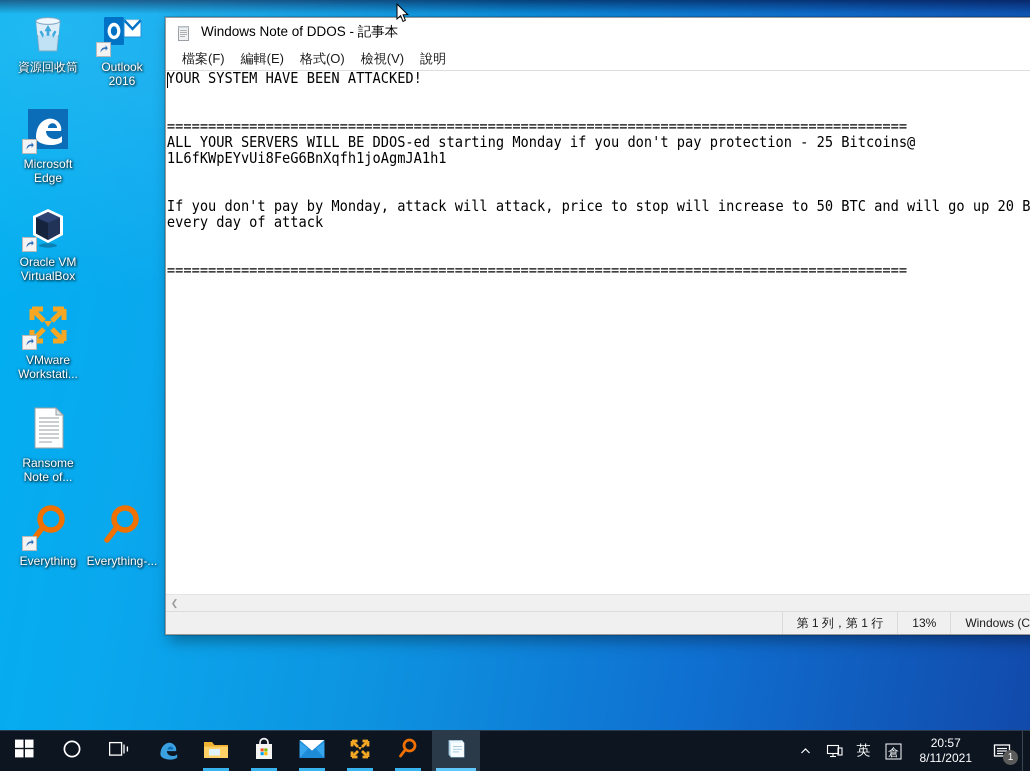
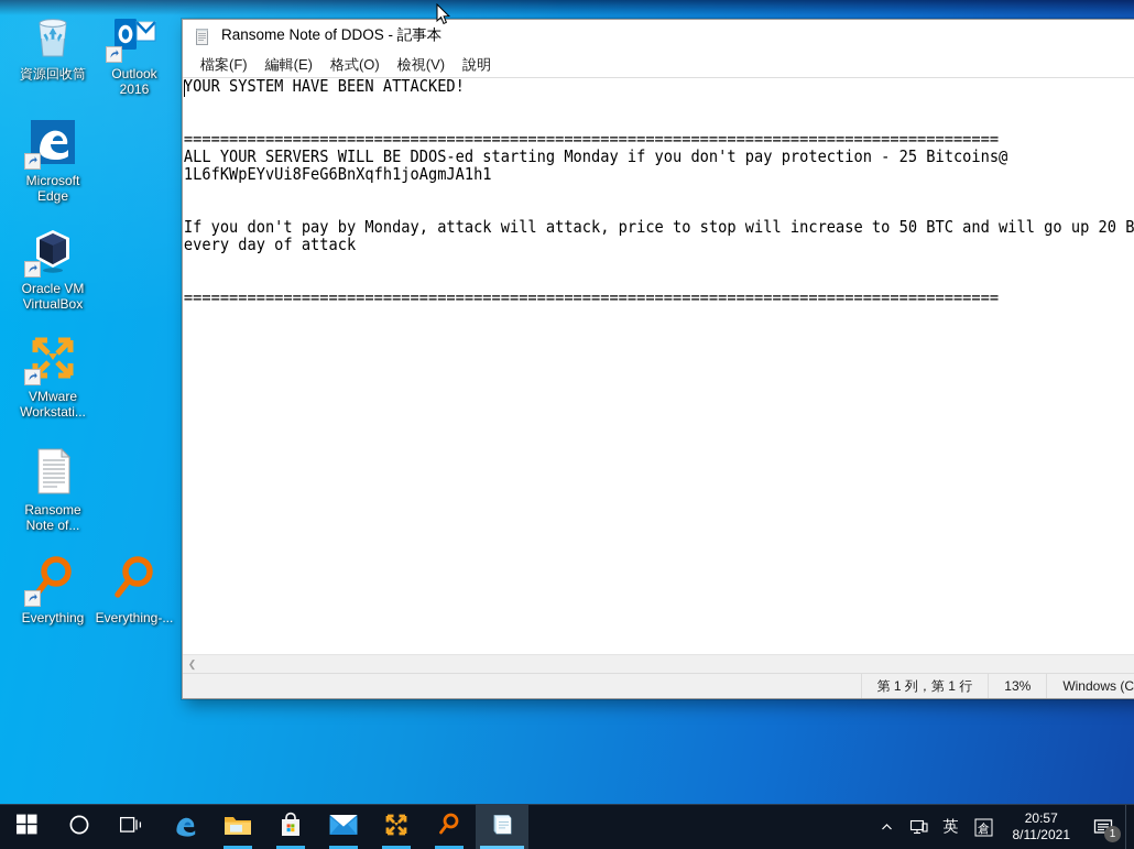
  資源回收筒
  Outlook
  2016
  Microsoft
  Edge
  Oracle VM
  VirtualBox
  VMware
  Workstati...
  Ransome
  Note of...
  Everything
  Everything-...
- Windows Note of DDOS - 記事本
+ Ransome Note of DDOS - 記事本
  檔案(F)
  編輯(E)
  格式(O)
  檢視(V)
  說明
  YOUR SYSTEM HAVE BEEN ATTACKED!
  ==========================================================================================
  ALL YOUR SERVERS WILL BE DDOS-ed starting Monday if you don't pay protection - 25 Bitcoins@
  1L6fKWpEYvUi8FeG6BnXqfh1joAgmJA1h1
  If you don't pay by Monday, attack will attack, price to stop will increase to 50 BTC and will go up 20 B
  every day of attack
  ==========================================================================================
  ❮
  第 1 列，第 1 行
  13%
  Windows (C
  英
  倉
  20:57
  8/11/2021
  1
